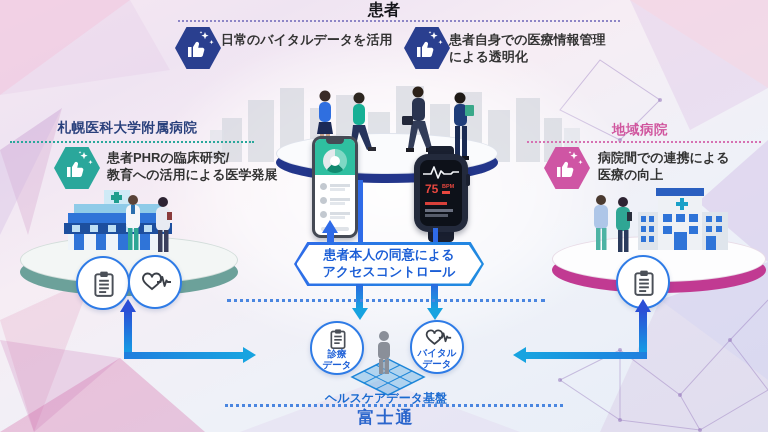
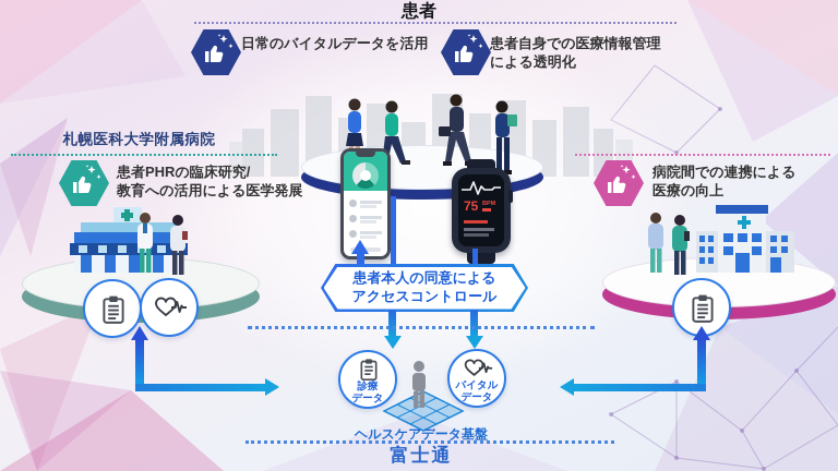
  患者
  日常のバイタルデータを活用
  患者自身での医療情報管理
  による透明化
  札幌医科大学附属病院
  患者PHRの臨床研究/
  教育への活用による医学発展
- 地域病院
  病院間での連携による
  医療の向上
  75
  患者本人の同意による
  アクセスコントロール
  診療
  データ
  バイタル
  データ
  ヘルスケアデータ基盤
  富士通
